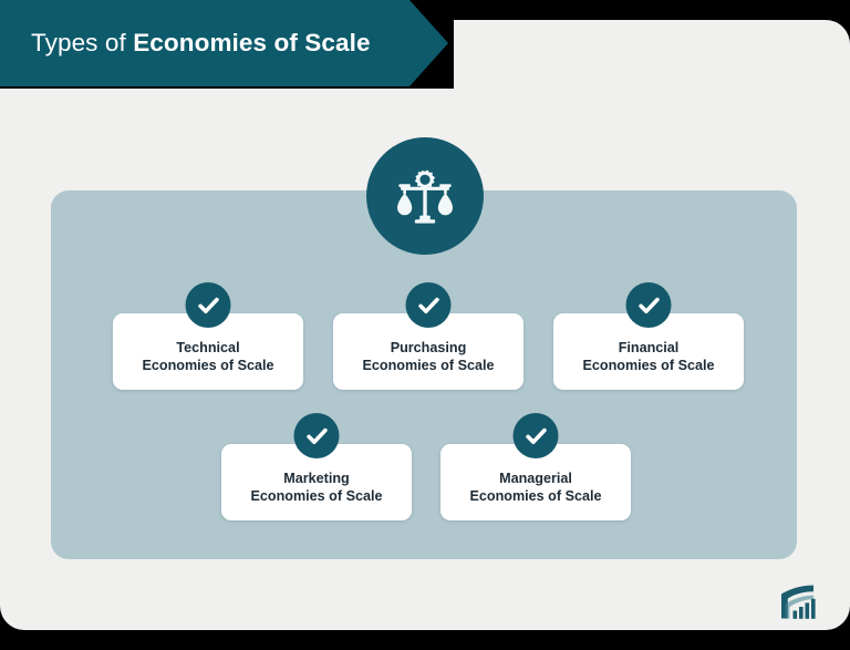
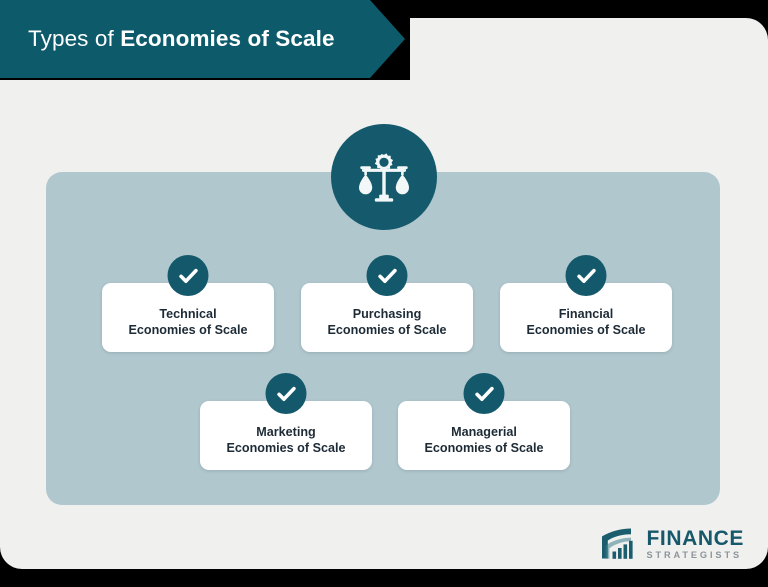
  Types of Economies of Scale
  Technical
  Economies of Scale
  Purchasing
  Economies of Scale
  Financial
  Economies of Scale
  Marketing
  Economies of Scale
  Managerial
  Economies of Scale
+ FINANCE
+ STRATEGISTS
